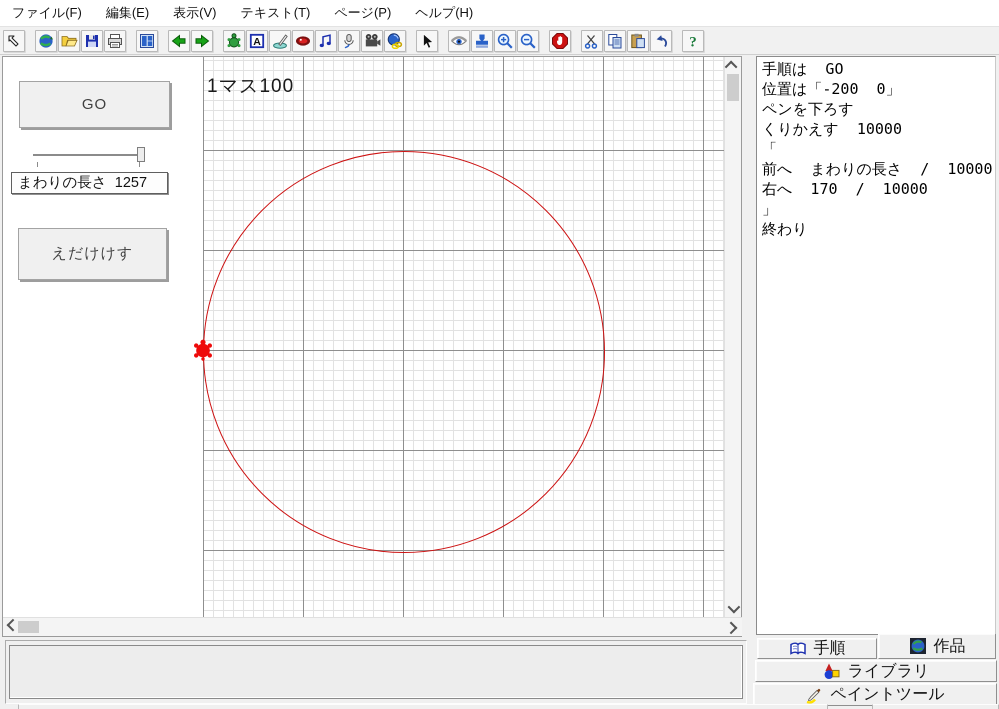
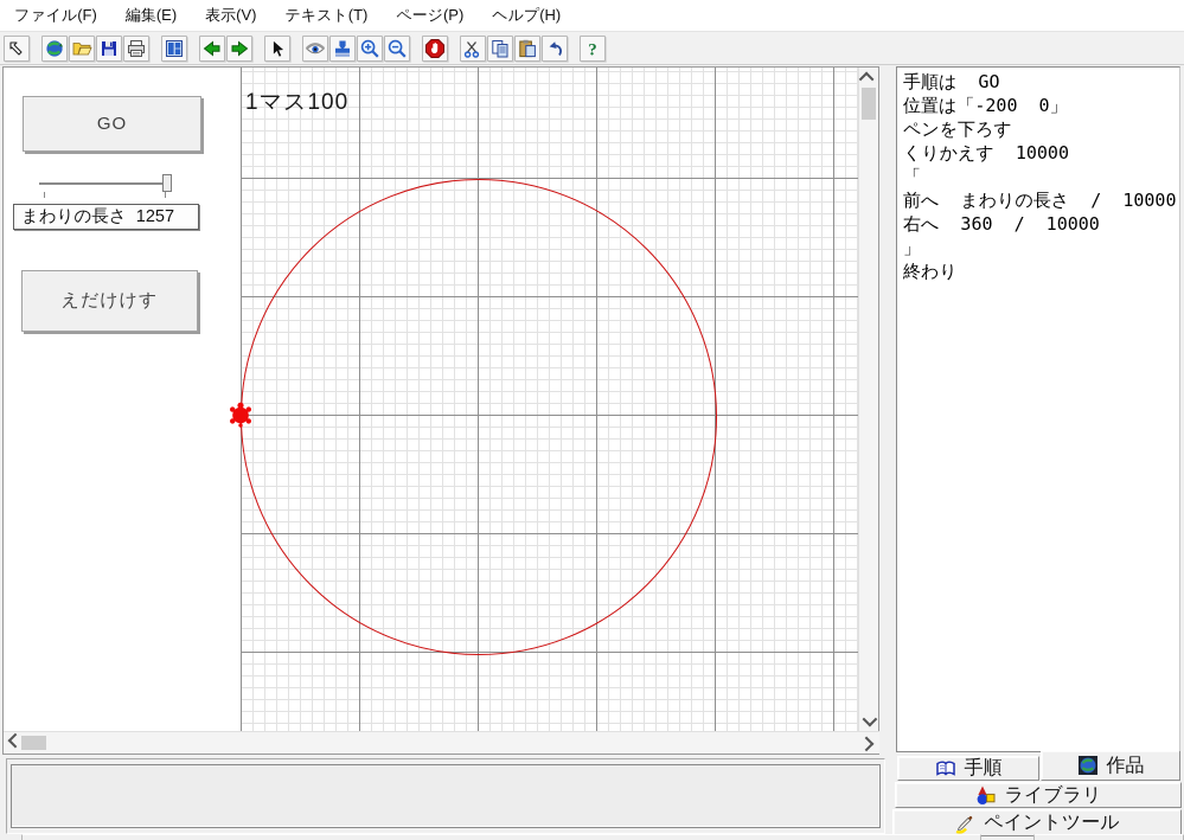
  ファイル(F)
  編集(E)
  表示(V)
  テキスト(T)
  ページ(P)
  ヘルプ(H)
- A
  ?
  1マス100
  GO
  まわりの長さ 1257
  えだけけす
  手順は GO
  位置は「-200 0」
  ペンを下ろす
  くりかえす 10000
  「
  前へ まわりの長さ / 10000
- 右へ 170 / 10000
+ 右へ 360 / 10000
  」
  終わり
  手順
  作品
  ライブラリ
  ペイントツール
